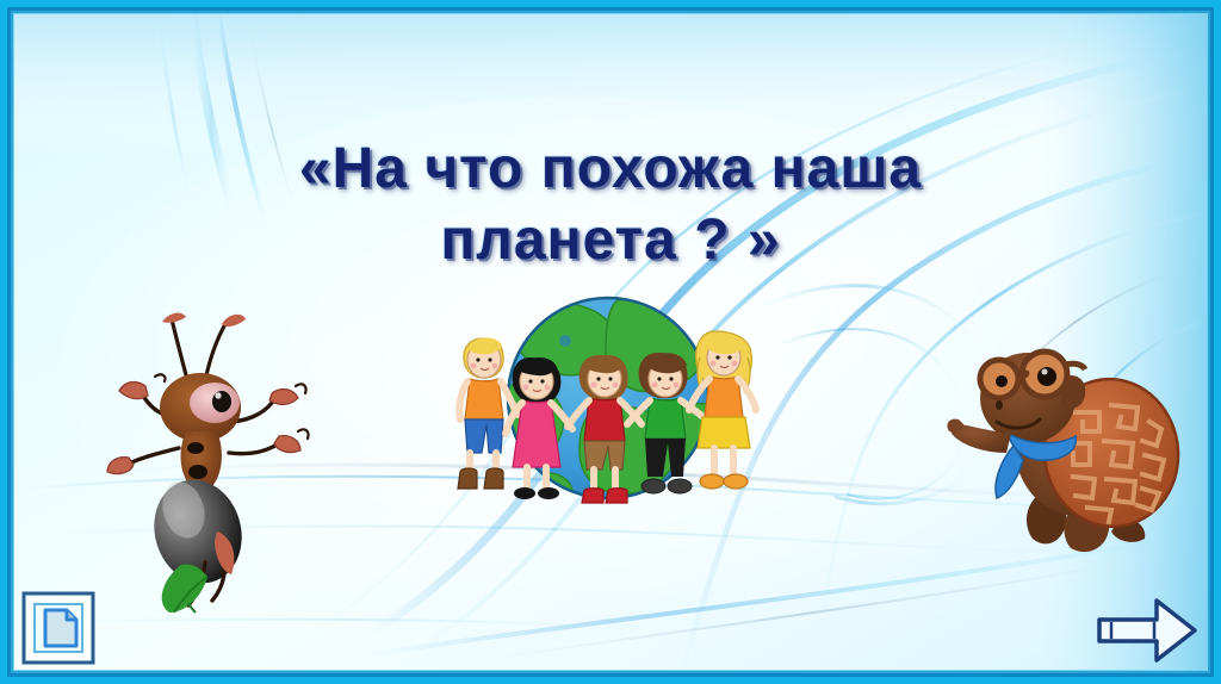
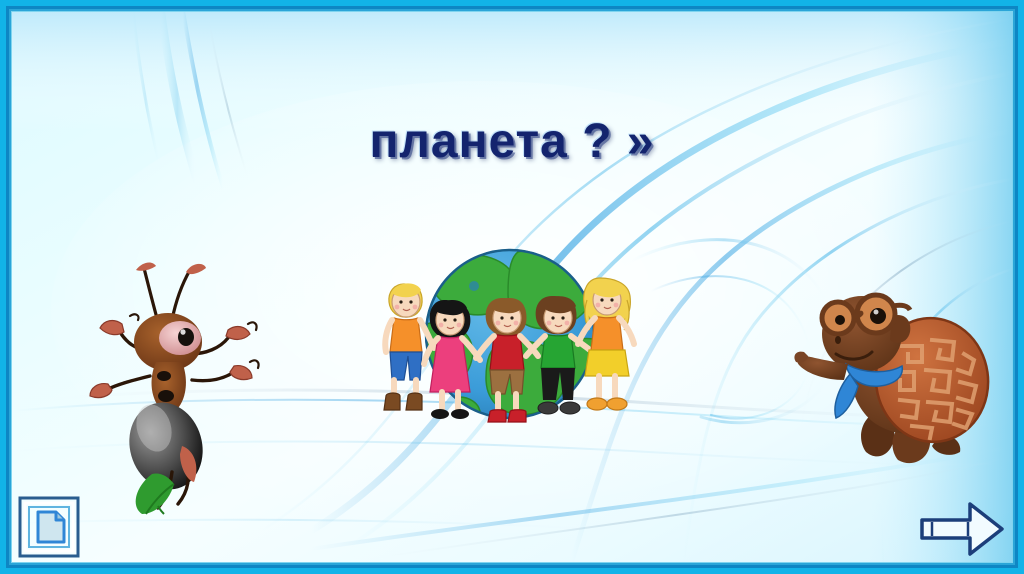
- «На что похожа наша
  планета ? »
